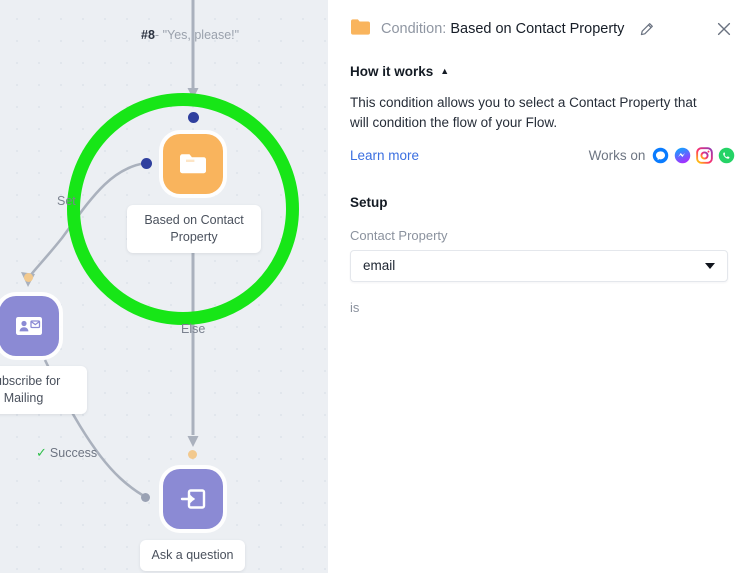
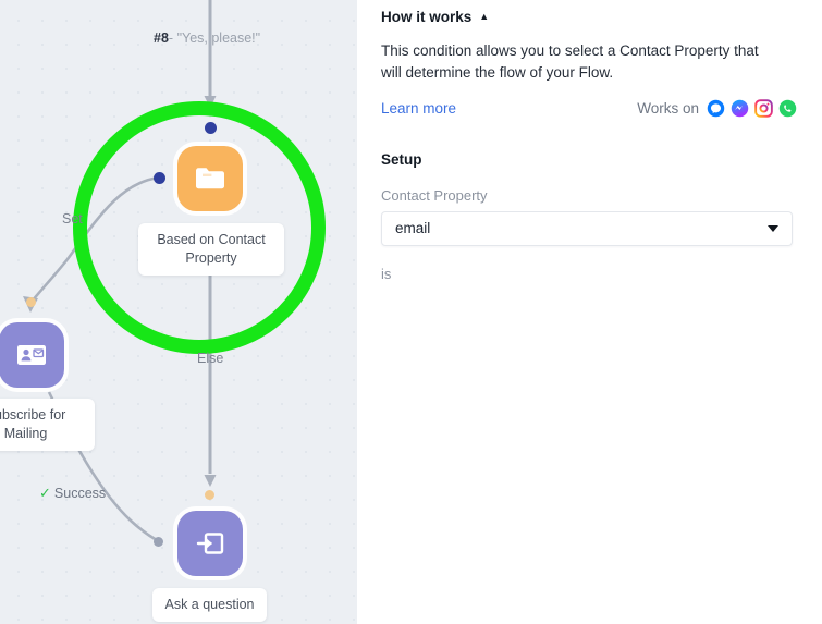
  #8- "Yes, please!"
  Set
  Else
  ✓ Success
  Based on Contact Property
  bscribe for Mailing
  Ask a question
- Condition: Based on Contact Property
  How it works
  ▲
- This condition allows you to select a Contact Property that will condition the flow of your Flow.
+ This condition allows you to select a Contact Property that will determine the flow of your Flow.
  Learn more
  Works on
  Setup
  Contact Property
  email
  is
